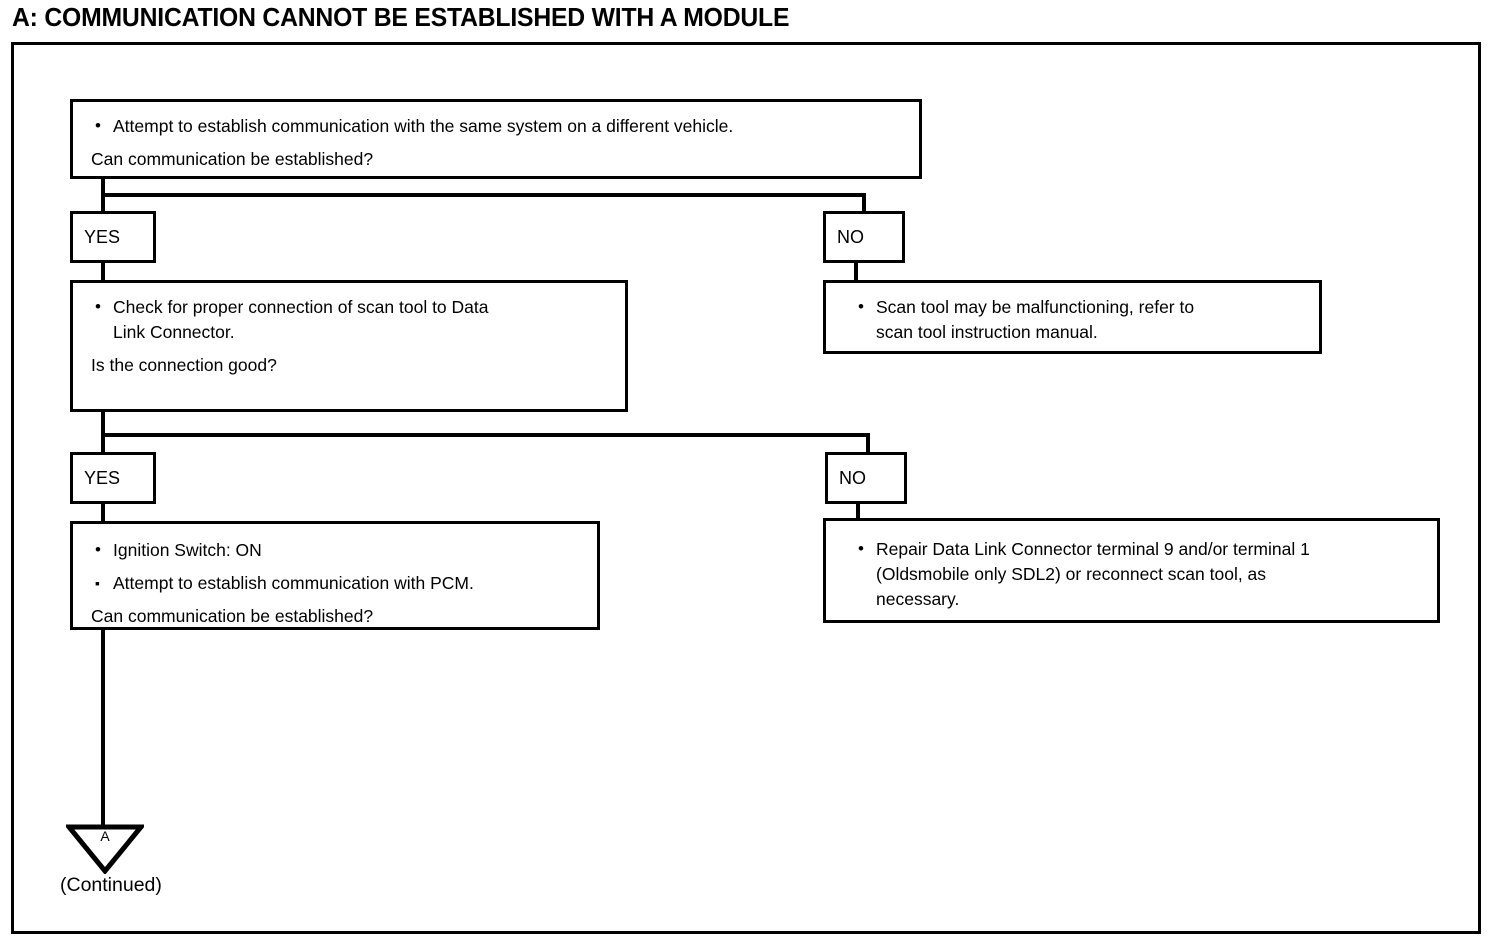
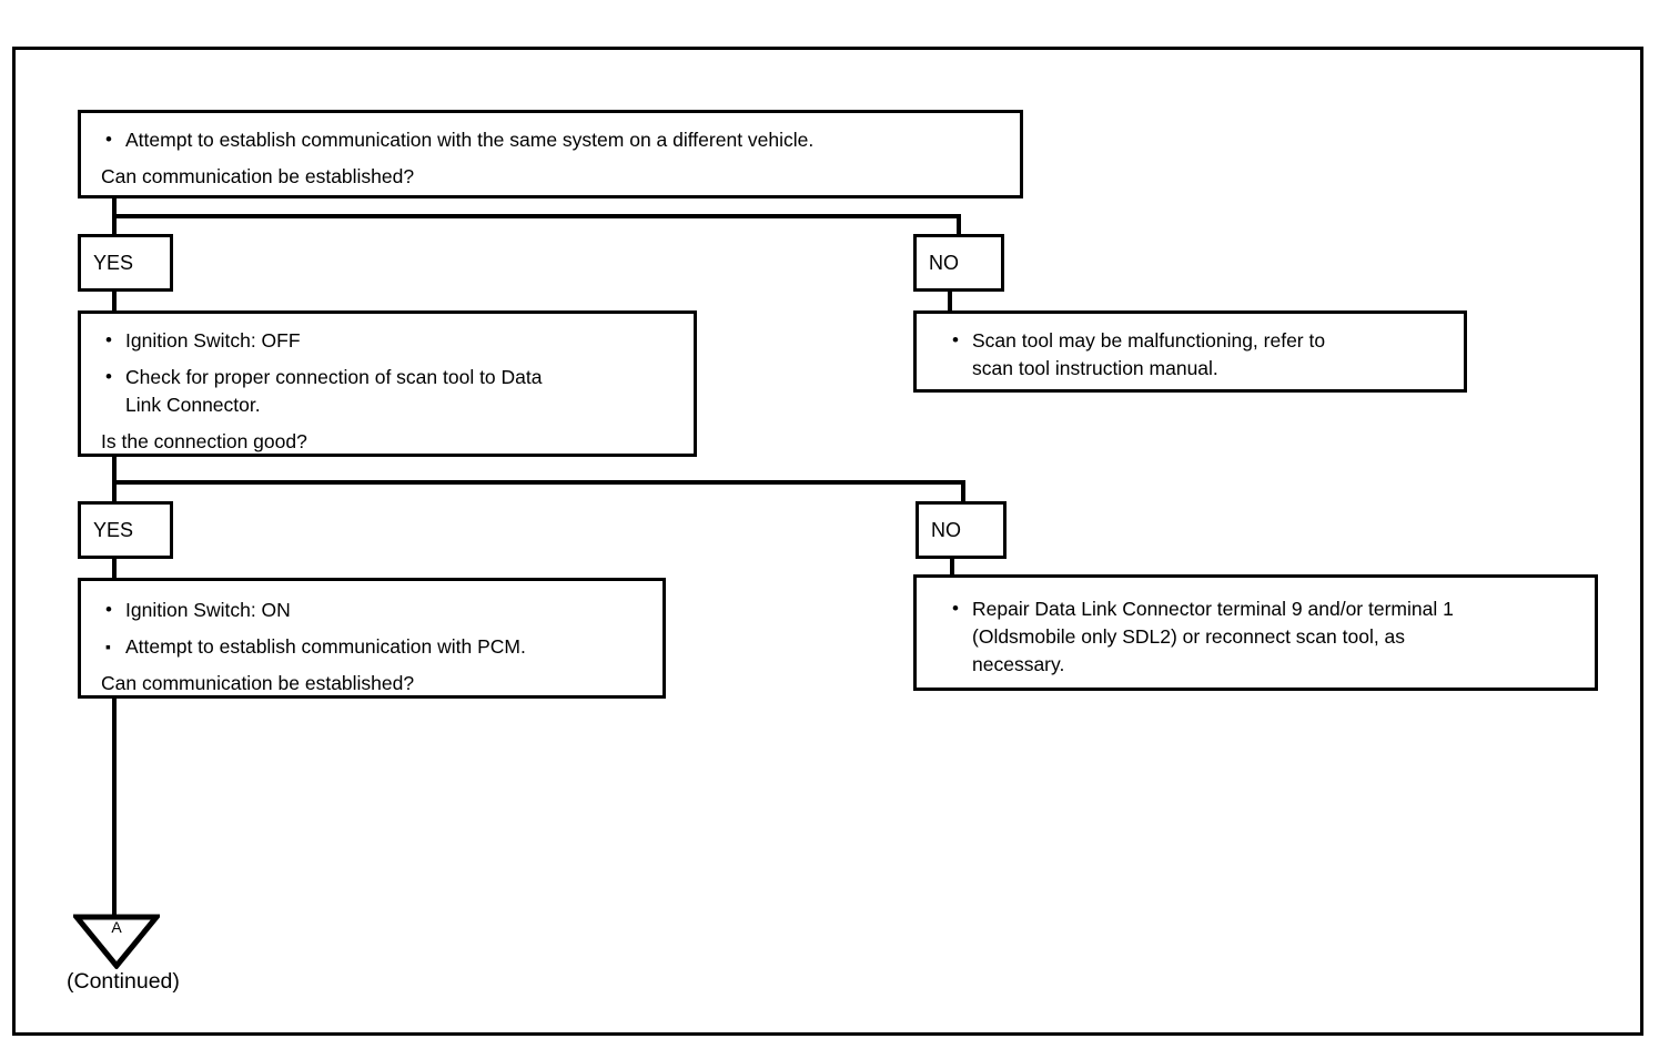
- A: COMMUNICATION CANNOT BE ESTABLISHED WITH A MODULE
  Attempt to establish communication with the same system on a different vehicle.
  Can communication be established?
  YES
  NO
+ Ignition Switch: OFF
  Check for proper connection of scan tool to Data
  Link Connector.
  Is the connection good?
  Scan tool may be malfunctioning, refer to
  scan tool instruction manual.
  YES
  NO
  Ignition Switch: ON
  Attempt to establish communication with PCM.
  Can communication be established?
  Repair Data Link Connector terminal 9 and/or terminal 1
  (Oldsmobile only SDL2) or reconnect scan tool, as
  necessary.
  A
  (Continued)
